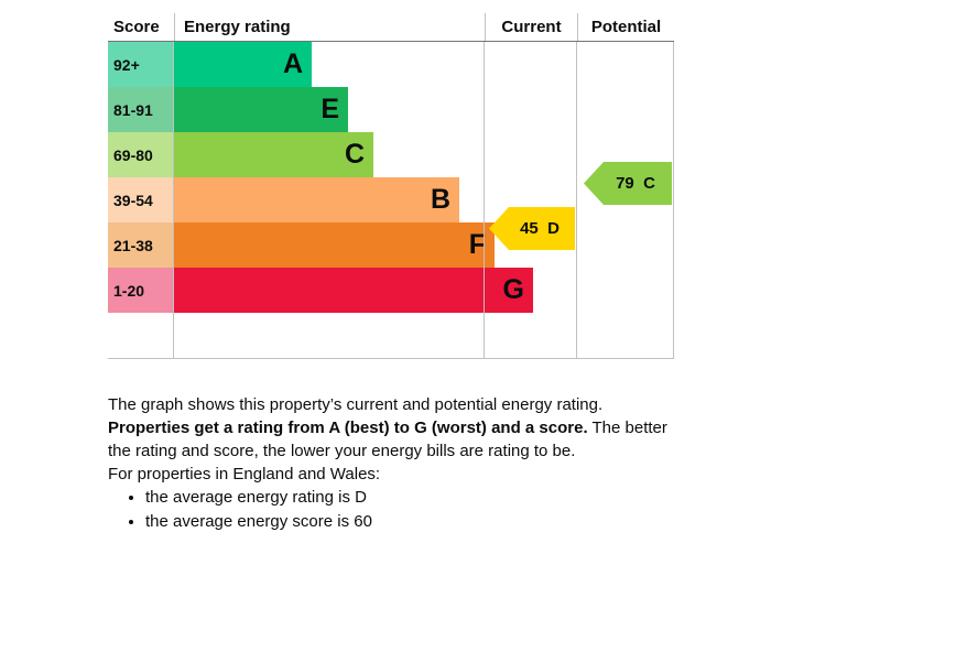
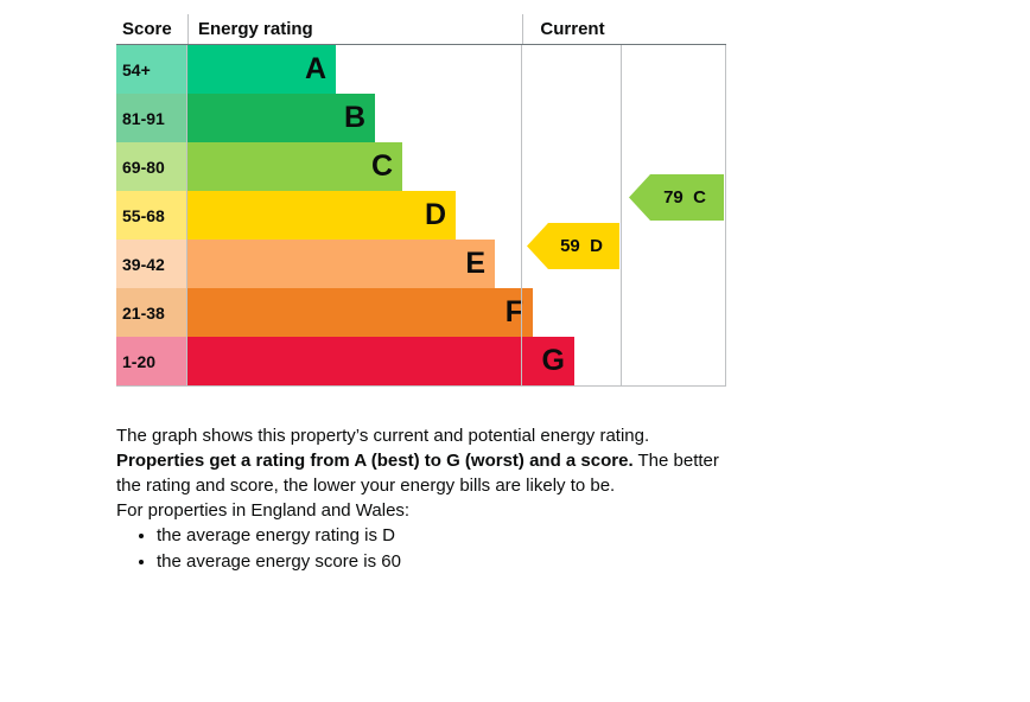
  Score
  Energy rating
  Current
- Potential
- 92+
+ 54+
  A
  81-91
- E
+ B
  69-80
  C
+ 55-68
+ D
- 39-54
+ 39-42
- B
+ E
  21-38
  F
  1-20
  G
- 45 D
+ 59 D
  79 C
  The graph shows this property’s current and potential energy rating.
- Properties get a rating from A (best) to G (worst) and a score. The better the rating and score, the lower your energy bills are rating to be.
+ Properties get a rating from A (best) to G (worst) and a score. The better the rating and score, the lower your energy bills are likely to be.
  For properties in England and Wales:
  the average energy rating is D
  the average energy score is 60
